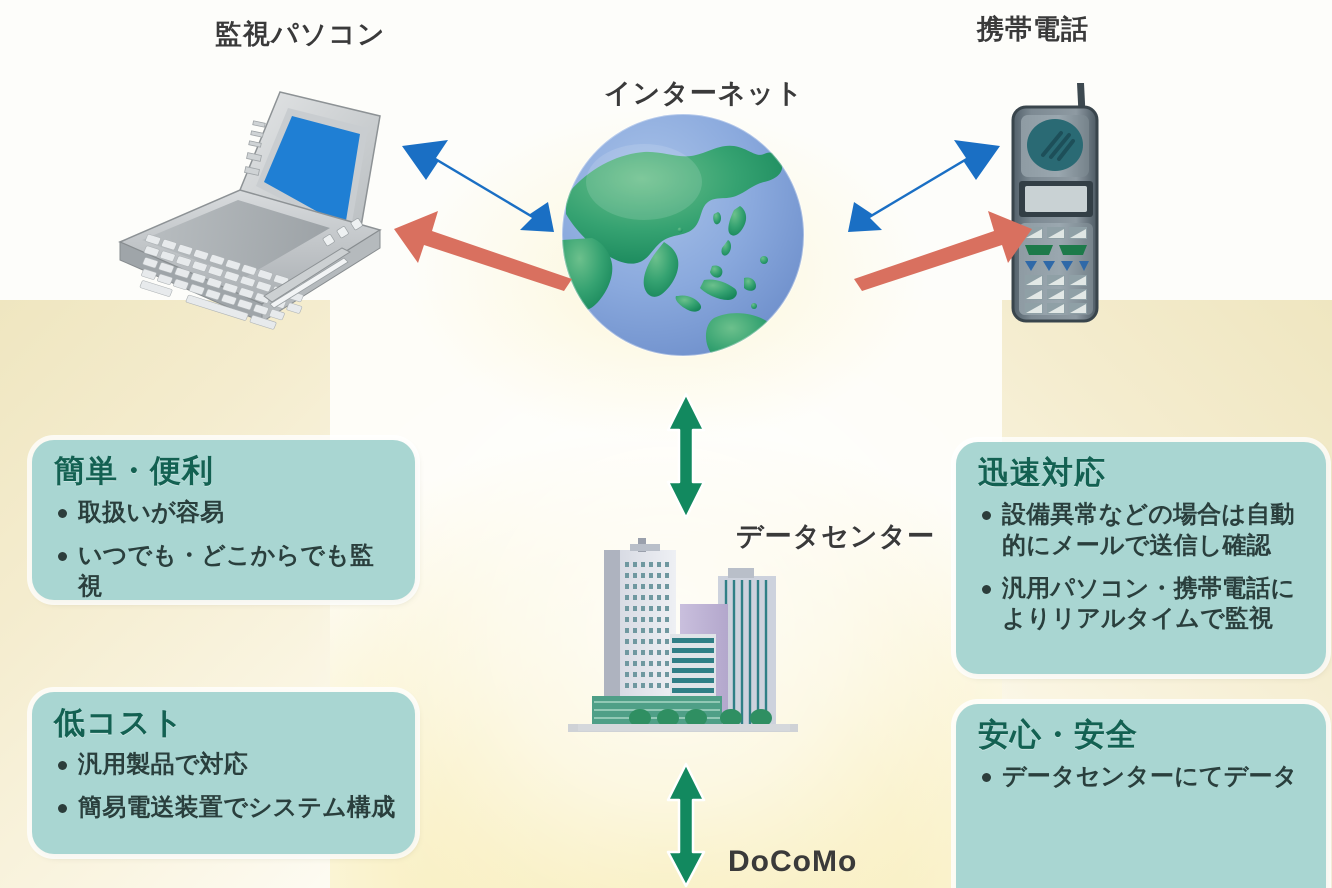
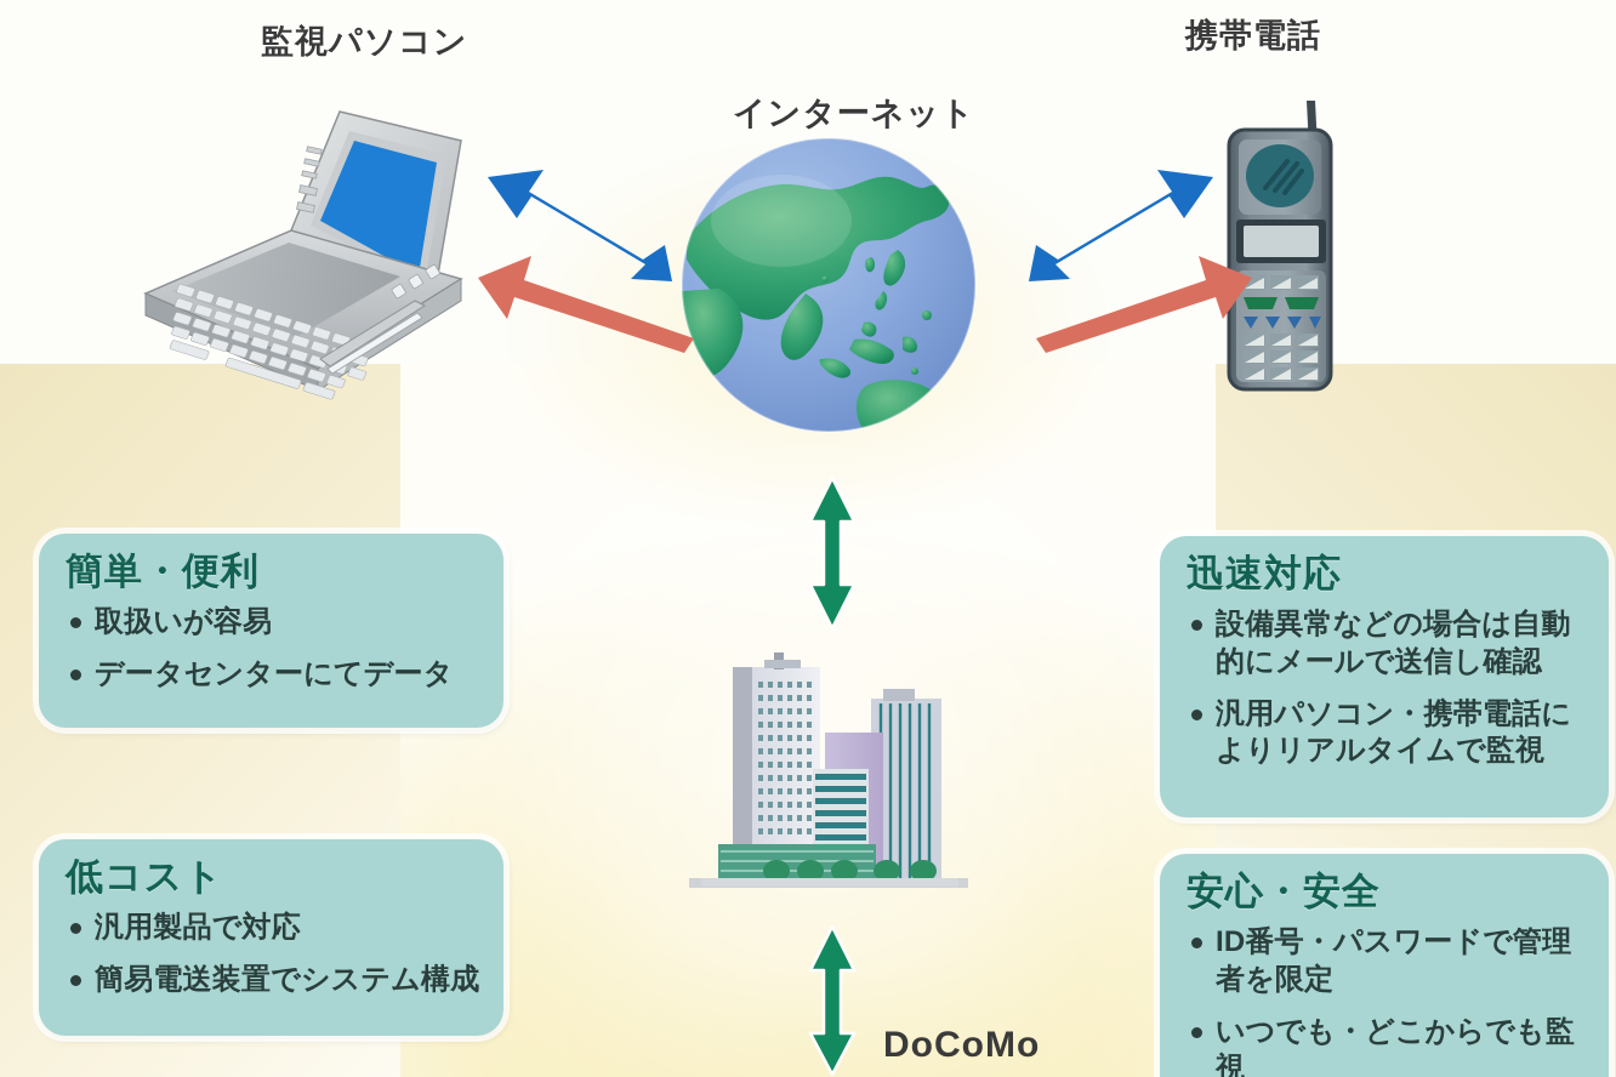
  監視パソコン
  携帯電話
  インターネット
- データセンター
  DoCoMo
  簡単・便利
  取扱いが容易
- いつでも・どこからでも監視
+ データセンターにてデータ
  迅速対応
  設備異常などの場合は自動的にメールで送信し確認
  汎用パソコン・携帯電話によりリアルタイムで監視
  低コスト
  汎用製品で対応
  簡易電送装置でシステム構成
  安心・安全
+ ID番号・パスワードで管理者を限定
- データセンターにてデータ
+ いつでも・どこからでも監視
